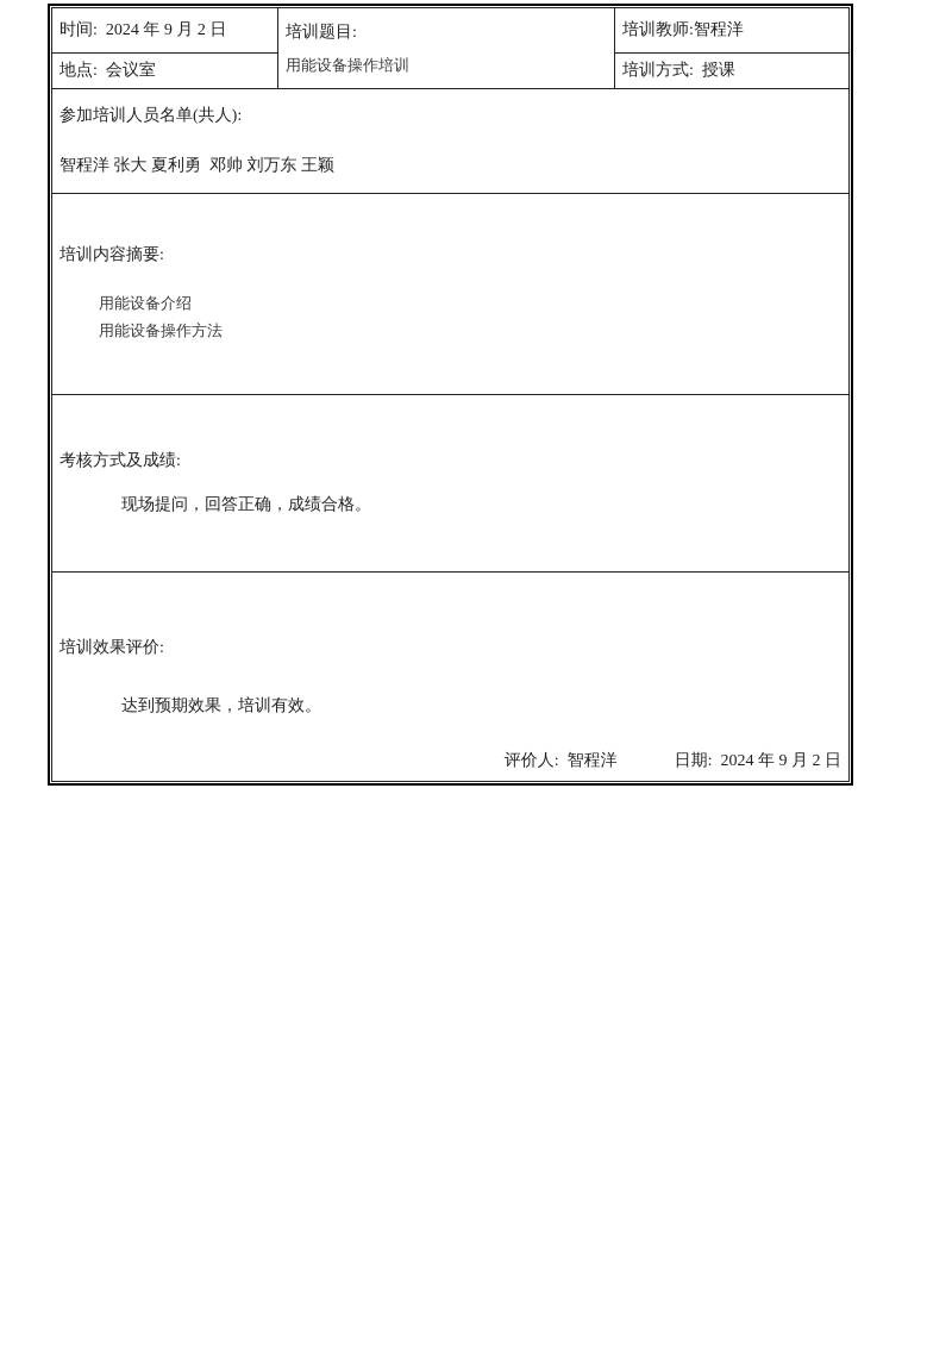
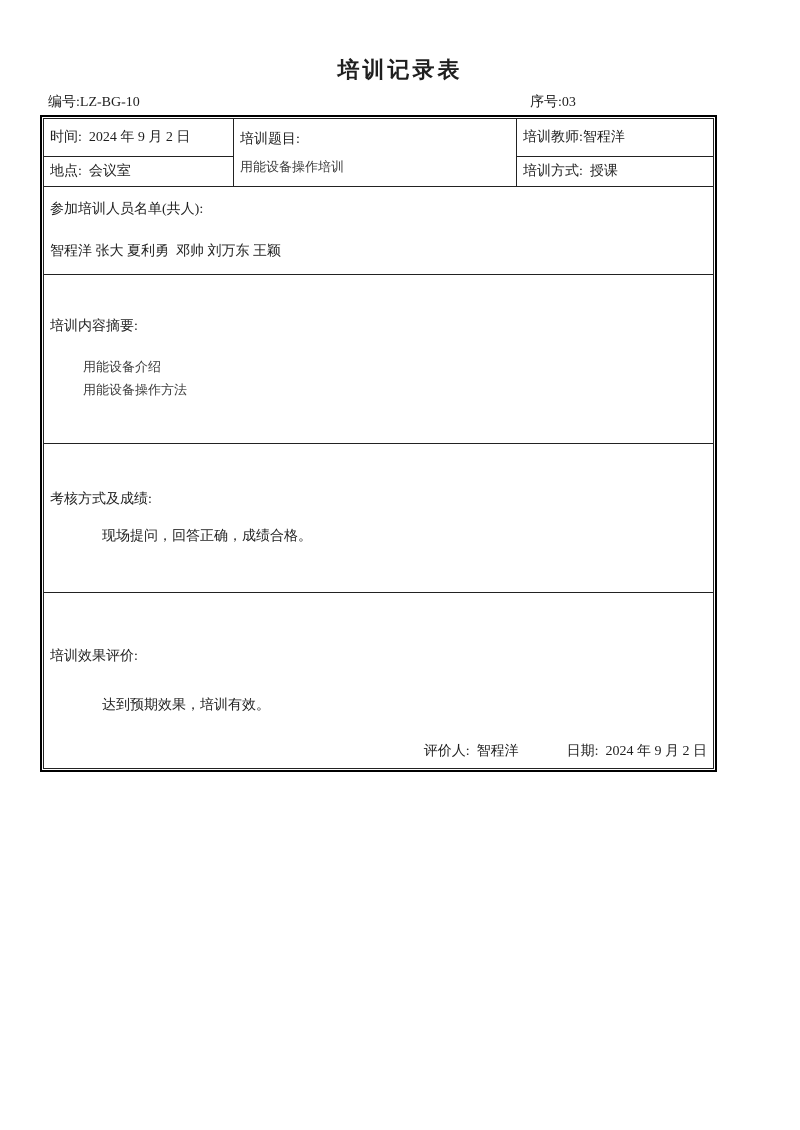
+ 培训记录表
+ 编号:LZ-BG-10
+ 序号:03
  时间: 2024 年 9 月 2 日	培训题目: 用能设备操作培训	培训教师:智程洋
  地点: 会议室	培训方式: 授课
  参加培训人员名单(共人): 智程洋 张大 夏利勇 邓帅 刘万东 王颖
  培训内容摘要: 用能设备介绍 用能设备操作方法
  考核方式及成绩: 现场提问，回答正确，成绩合格。
  培训效果评价: 达到预期效果，培训有效。 评价人: 智程洋 日期: 2024 年 9 月 2 日
